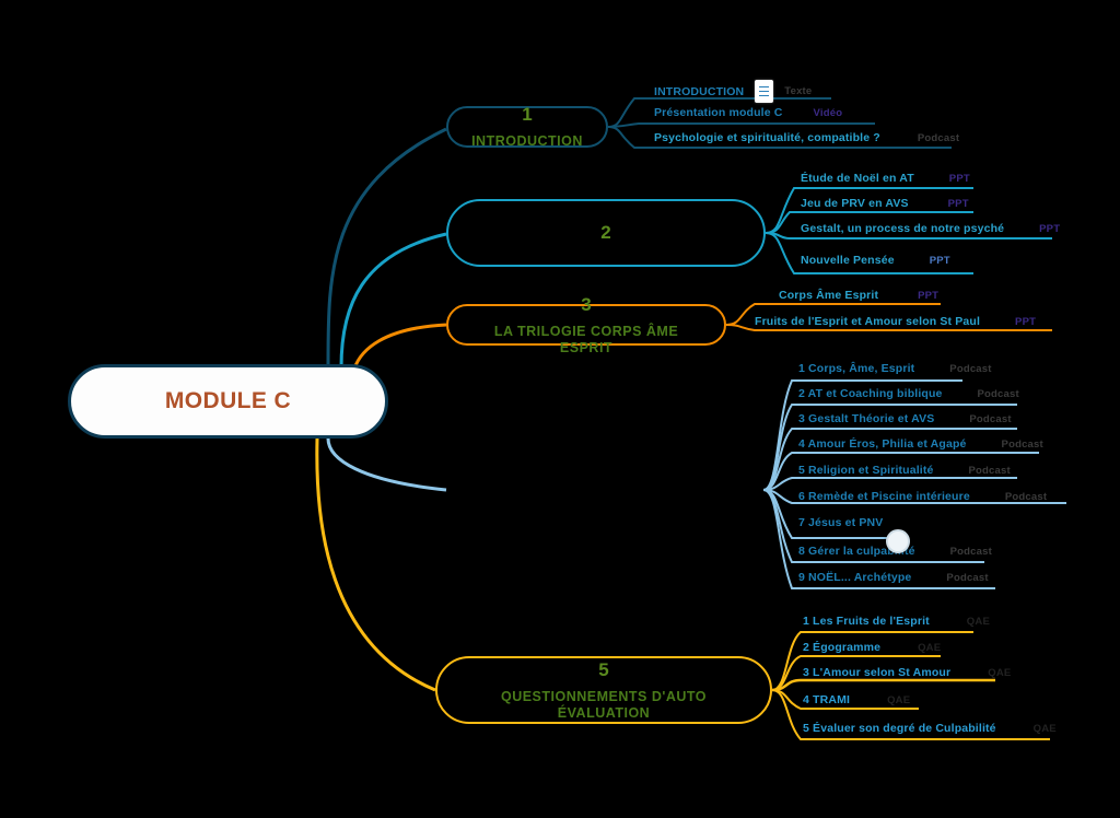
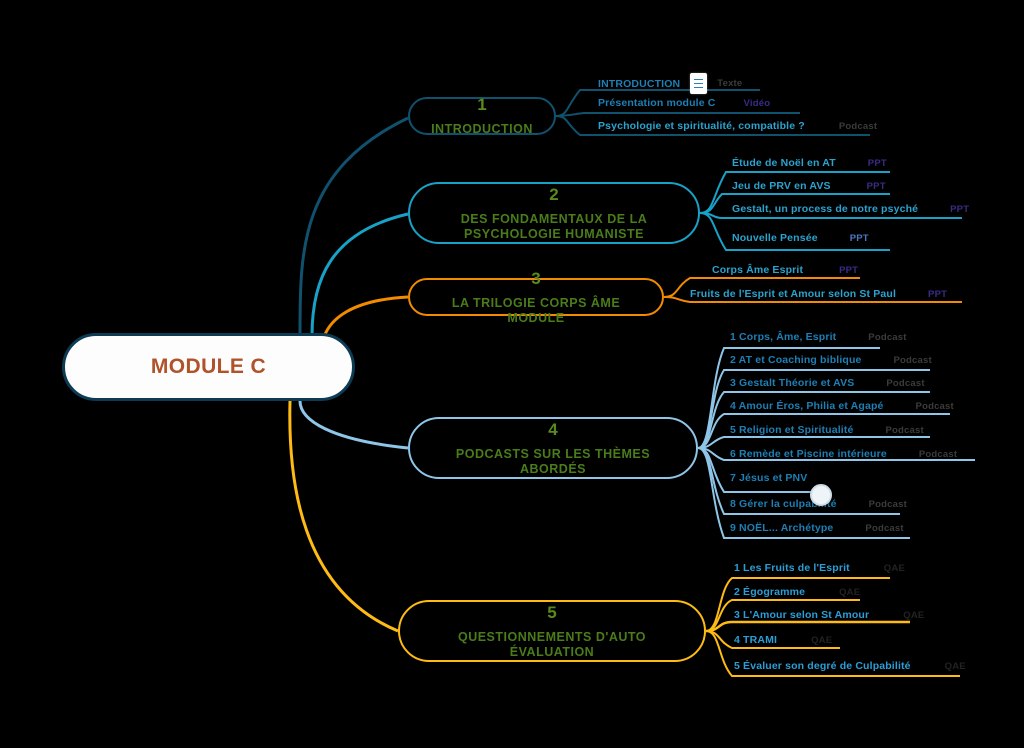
  MODULE C
  1
  INTRODUCTION
  INTRODUCTION
  Texte
  Présentation module C
  Vidéo
  Psychologie et spiritualité, compatible ?
  Podcast
  2
+ DES FONDAMENTAUX DE LA PSYCHOLOGIE HUMANISTE
  Étude de Noël en AT
  PPT
  Jeu de PRV en AVS
  PPT
  Gestalt, un process de notre psyché
  PPT
  Nouvelle Pensée
  PPT
  3
- LA TRILOGIE CORPS ÂME ESPRIT
+ LA TRILOGIE CORPS ÂME MODULE
  Corps Âme Esprit
  PPT
  Fruits de l'Esprit et Amour selon St Paul
  PPT
+ 4
+ PODCASTS SUR LES THÈMES ABORDÉS
  1 Corps, Âme, Esprit
  Podcast
  2 AT et Coaching biblique
  Podcast
  3 Gestalt Théorie et AVS
  Podcast
  4 Amour Éros, Philia et Agapé
  Podcast
  5 Religion et Spiritualité
  Podcast
  6 Remède et Piscine intérieure
  Podcast
  7 Jésus et PNV
  8 Gérer la culpaté
  Podcast
  9 NOËL... Archétype
  Podcast
  5
  QUESTIONNEMENTS D'AUTO ÉVALUATION
  1 Les Fruits de l'Esprit
  QAE
  2 Égogramme
  QAE
  3 L'Amour selon St Amour
  QAE
  4 TRAMI
  QAE
  5 Évaluer son degré de Culpabilité
  QAE
